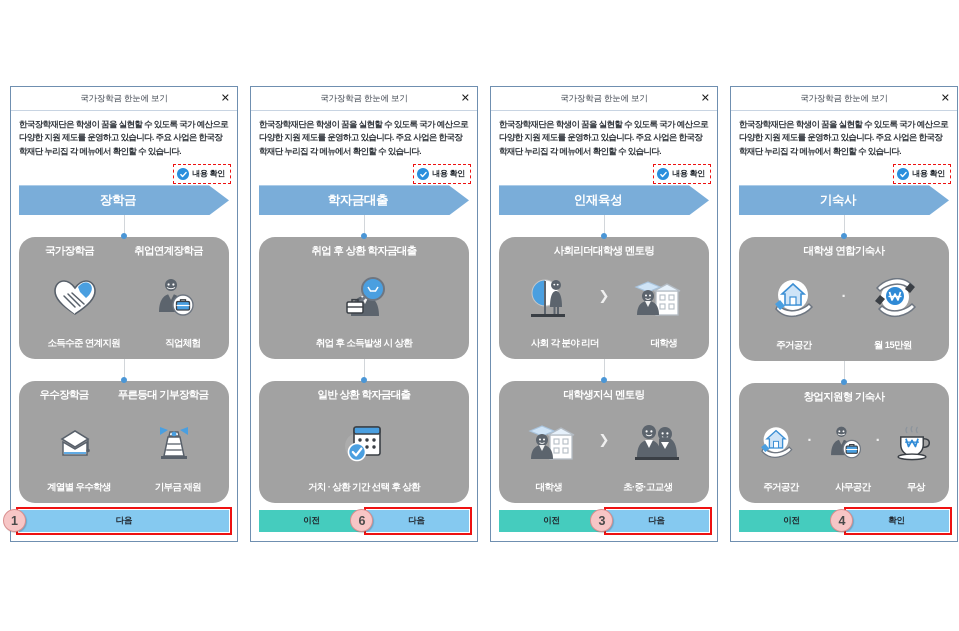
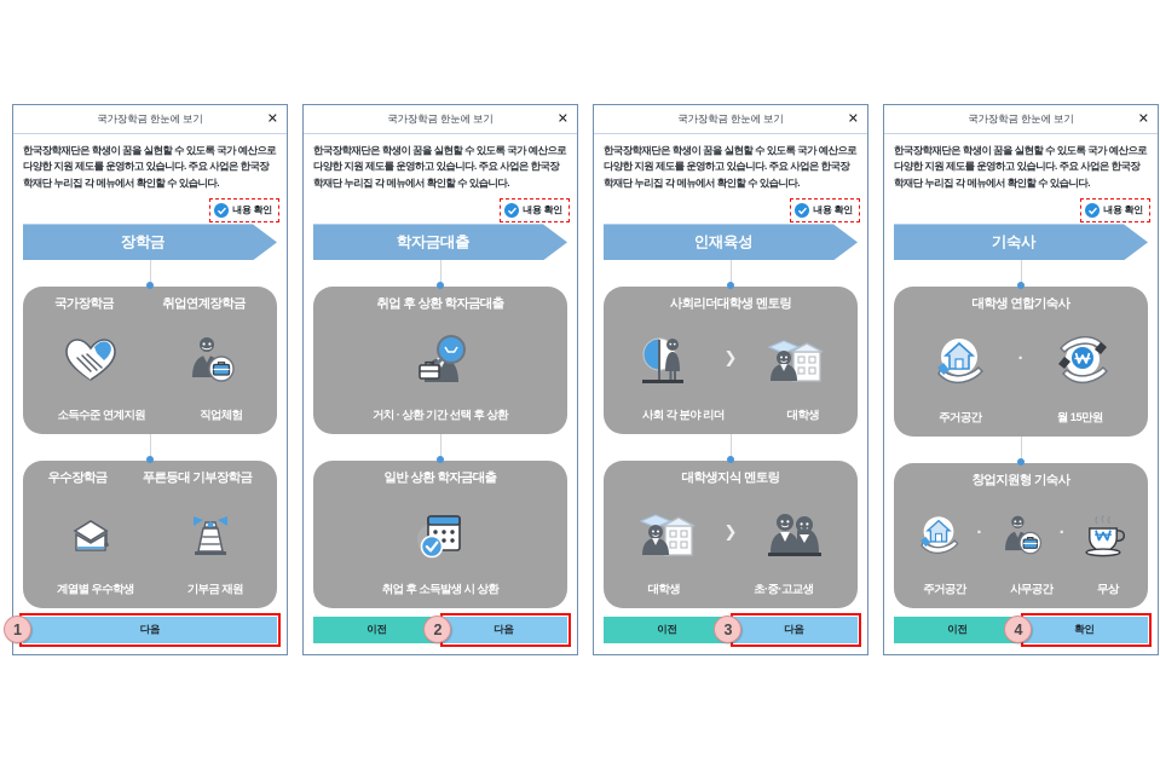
  국가장학금 한눈에 보기
  ✕
  한국장학재단은 학생이 꿈을 실현할 수 있도록 국가 예산으로 다양한 지원 제도를 운영하고 있습니다. 주요 사업은 한국장학재단 누리집 각 메뉴에서 확인할 수 있습니다.
  내용 확인
  장학금
  국가장학금
  취업연계장학금
  소득수준 연계지원
  직업체험
  우수장학금
  푸른등대 기부장학금
  계열별 우수학생
  기부금 재원
  다음
  1
  국가장학금 한눈에 보기
  ✕
  한국장학재단은 학생이 꿈을 실현할 수 있도록 국가 예산으로 다양한 지원 제도를 운영하고 있습니다. 주요 사업은 한국장학재단 누리집 각 메뉴에서 확인할 수 있습니다.
  내용 확인
  학자금대출
  취업 후 상환 학자금대출
- 취업 후 소득발생 시 상환
+ 거치 · 상환 기간 선택 후 상환
  일반 상환 학자금대출
- 거치 · 상환 기간 선택 후 상환
+ 취업 후 소득발생 시 상환
  이전
  다음
- 6
+ 2
  국가장학금 한눈에 보기
  ✕
  한국장학재단은 학생이 꿈을 실현할 수 있도록 국가 예산으로 다양한 지원 제도를 운영하고 있습니다. 주요 사업은 한국장학재단 누리집 각 메뉴에서 확인할 수 있습니다.
  내용 확인
  인재육성
  사회리더대학생 멘토링
  ❯
  사회 각 분야 리더
  대학생
  대학생지식 멘토링
  ❯
  대학생
  초·중·고교생
  이전
  다음
  3
  국가장학금 한눈에 보기
  ✕
  한국장학재단은 학생이 꿈을 실현할 수 있도록 국가 예산으로 다양한 지원 제도를 운영하고 있습니다. 주요 사업은 한국장학재단 누리집 각 메뉴에서 확인할 수 있습니다.
  내용 확인
  기숙사
  대학생 연합기숙사
  ·
  주거공간
  월 15만원
  창업지원형 기숙사
  ·
  ·
  주거공간
  사무공간
  무상
  이전
  확인
  4
